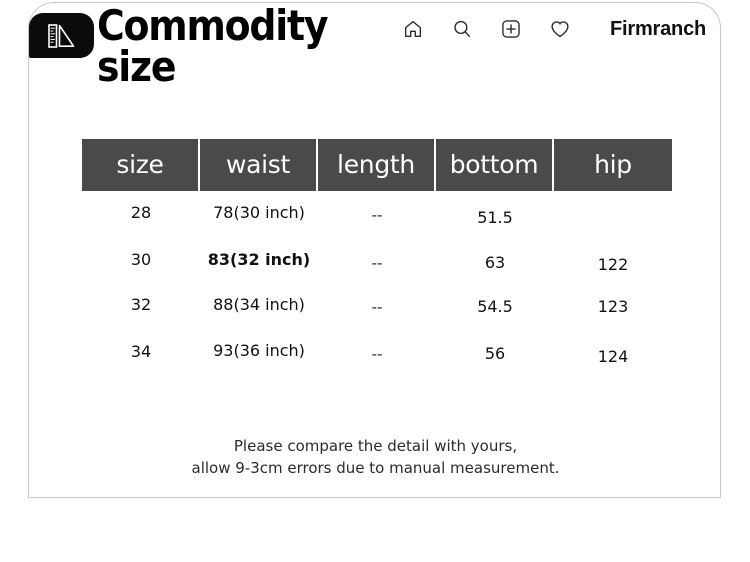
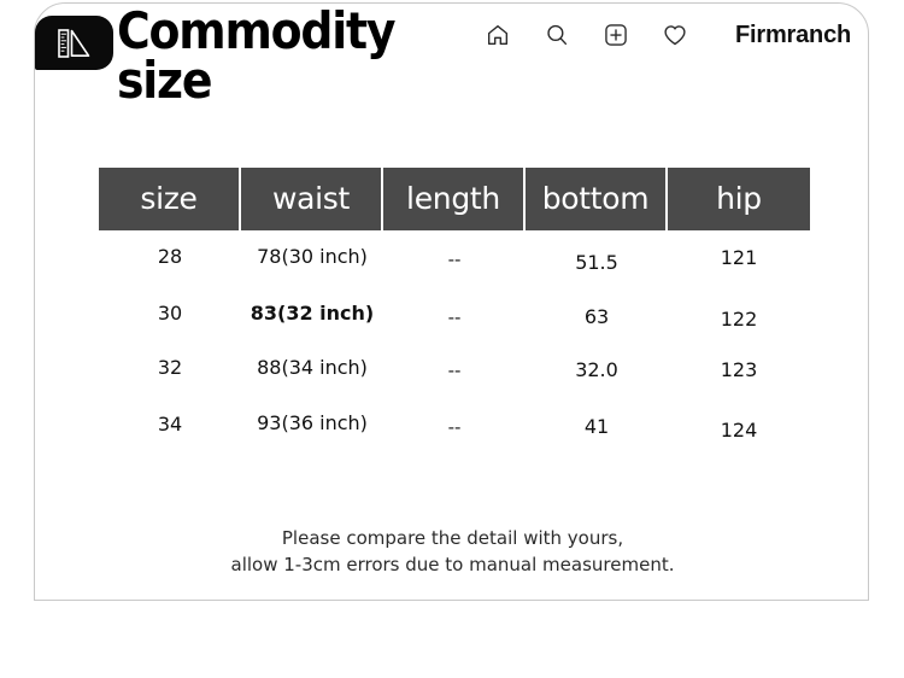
  Commodity
  size
  Firmranch
  size
  waist
  length
  bottom
  hip
  28
  78(30 inch)
  --
  51.5
+ 121
  30
  83(32 inch)
  --
  63
  122
  32
  88(34 inch)
  --
- 54.5
+ 32.0
  123
  34
  93(36 inch)
  --
- 56
+ 41
  124
  Please compare the detail with yours,
- allow 9-3cm errors due to manual measurement.
+ allow 1-3cm errors due to manual measurement.
